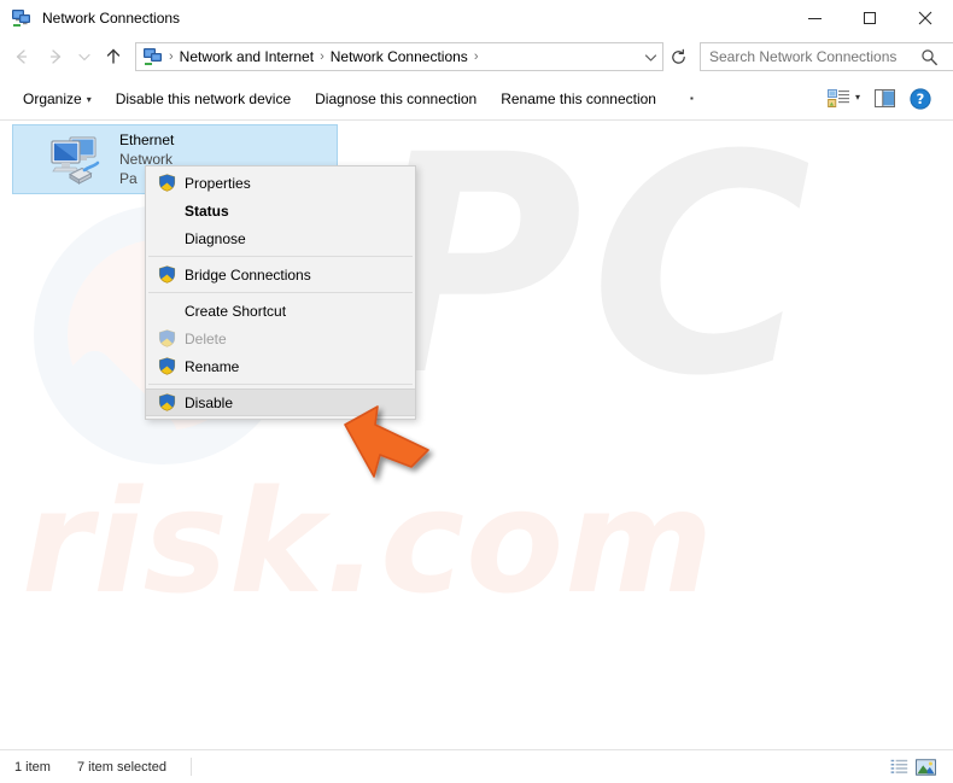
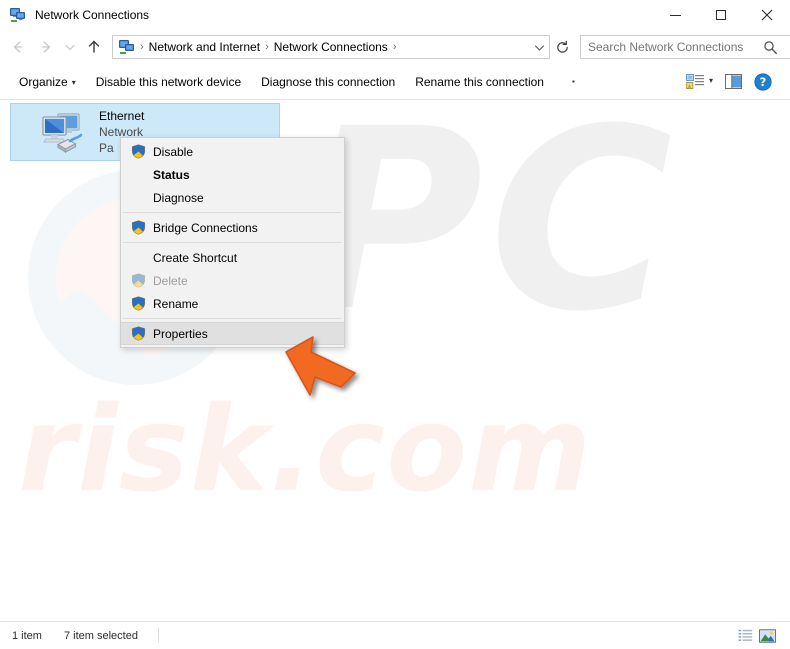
  PC
  risk.com
  Network Connections
  ›
  Network and Internet
  ›
  Network Connections
  ›
  Search Network Connections
  Organize ▾
  Disable this network device
  Diagnose this connection
  Rename this connection
  ▪
  ▾
  ?
  Ethernet
  Network
  Pa
- Properties
+ Disable
  Status
  Diagnose
  Bridge Connections
  Create Shortcut
  Delete
  Rename
- Disable
+ Properties
  1 item
  7 item selected
